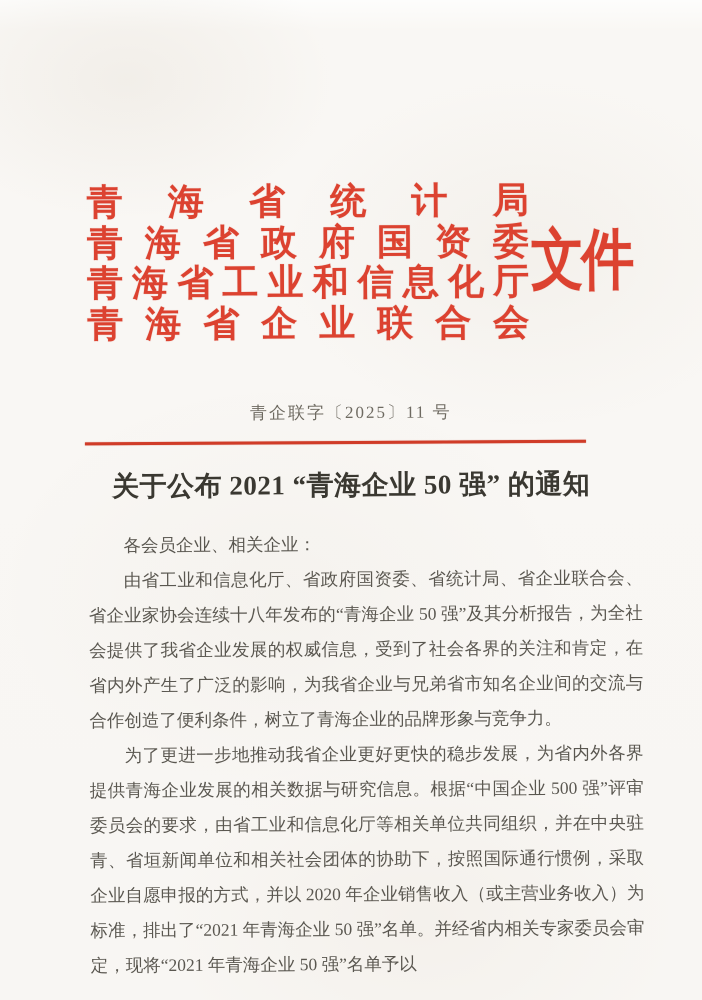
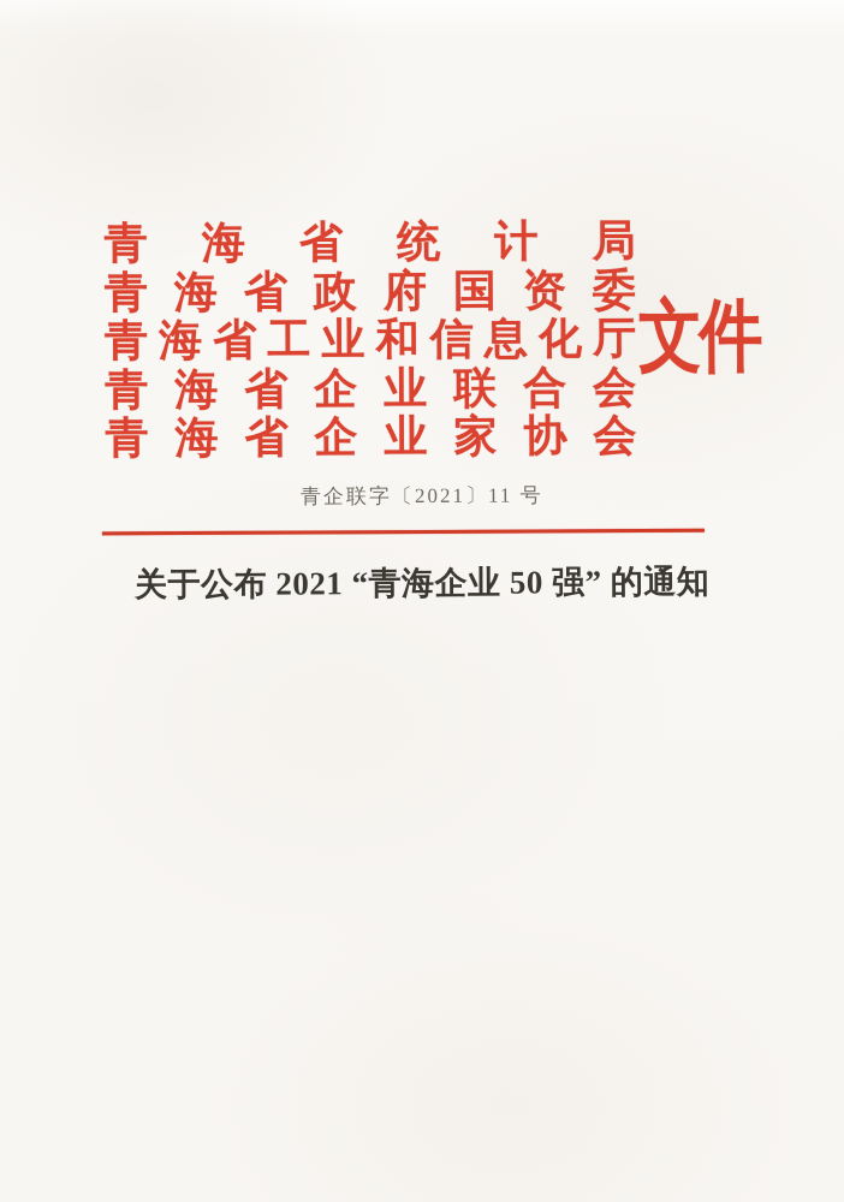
  青海省统计局
  青海省政府国资委
  青海省工业和信息化厅
  青海省企业联合会
+ 青海省企业家协会
  文件
- 青企联字〔2025〕11 号
+ 青企联字〔2021〕11 号
  关于公布 2021 “青海企业 50 强” 的通知
- 各会员企业、相关企业：
- 由省工业和信息化厅、省政府国资委、省统计局、省企业联合会、省企业家协会连续十八年发布的“青海企业 50 强”及其分析报告，为全社会提供了我省企业发展的权威信息，受到了社会各界的关注和肯定，在省内外产生了广泛的影响，为我省企业与兄弟省市知名企业间的交流与合作创造了便利条件，树立了青海企业的品牌形象与竞争力。
- 为了更进一步地推动我省企业更好更快的稳步发展，为省内外各界提供青海企业发展的相关数据与研究信息。根据“中国企业 500 强”评审委员会的要求，由省工业和信息化厅等相关单位共同组织，并在中央驻青、省垣新闻单位和相关社会团体的协助下，按照国际通行惯例，采取企业自愿申报的方式，并以 2020 年企业销售收入（或主营业务收入）为标准，排出了“2021 年青海企业 50 强”名单。并经省内相关专家委员会审定，现将“2021 年青海企业 50 强”名单予以
